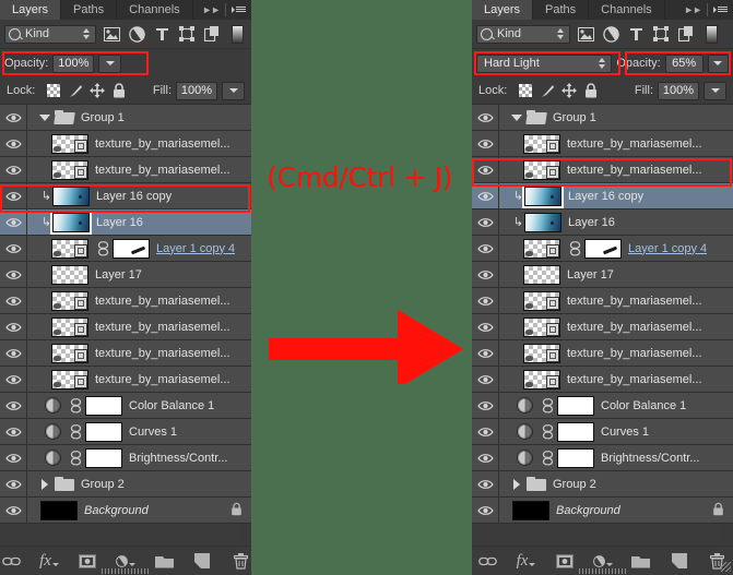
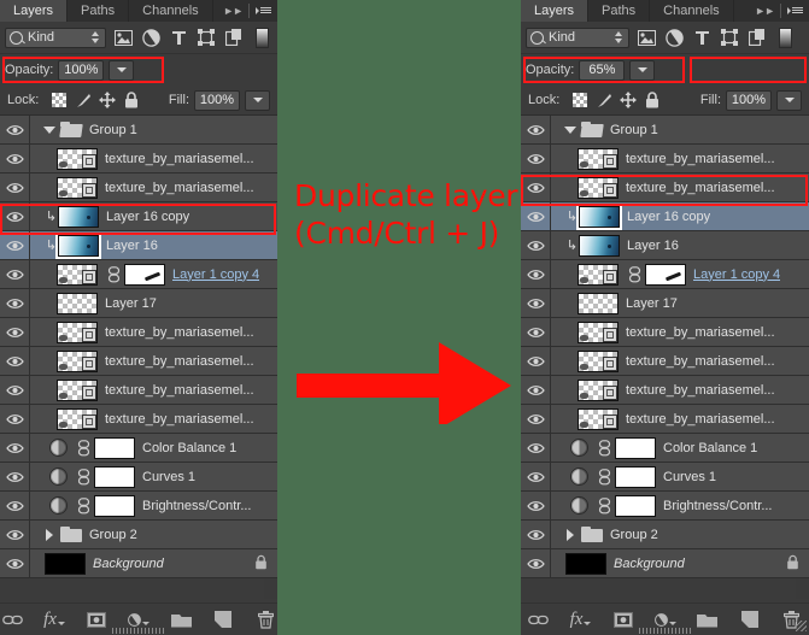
+ Duplicate layer
  (Cmd/Ctrl + J)
  Layers
  Paths
  Channels
  ►►
  Kind
  Opacity:
  100%
  Lock:
  Fill:
  100%
  Group 1
  texture_by_mariasemel...
  texture_by_mariasemel...
  ↳
  Layer 16 copy
  ↳
  Layer 16
  Layer 1 copy 4
  Layer 17
  texture_by_mariasemel...
  texture_by_mariasemel...
  texture_by_mariasemel...
  texture_by_mariasemel...
  Color Balance 1
  Curves 1
  Brightness/Contr...
  Group 2
  Background
  fx
  Layers
  Paths
  Channels
  ►►
  Kind
- Hard Light
  Opacity:
  65%
  Lock:
  Fill:
  100%
  Group 1
  texture_by_mariasemel...
  texture_by_mariasemel...
  ↳
  Layer 16 copy
  ↳
  Layer 16
  Layer 1 copy 4
  Layer 17
  texture_by_mariasemel...
  texture_by_mariasemel...
  texture_by_mariasemel...
  texture_by_mariasemel...
  Color Balance 1
  Curves 1
  Brightness/Contr...
  Group 2
  Background
  fx
